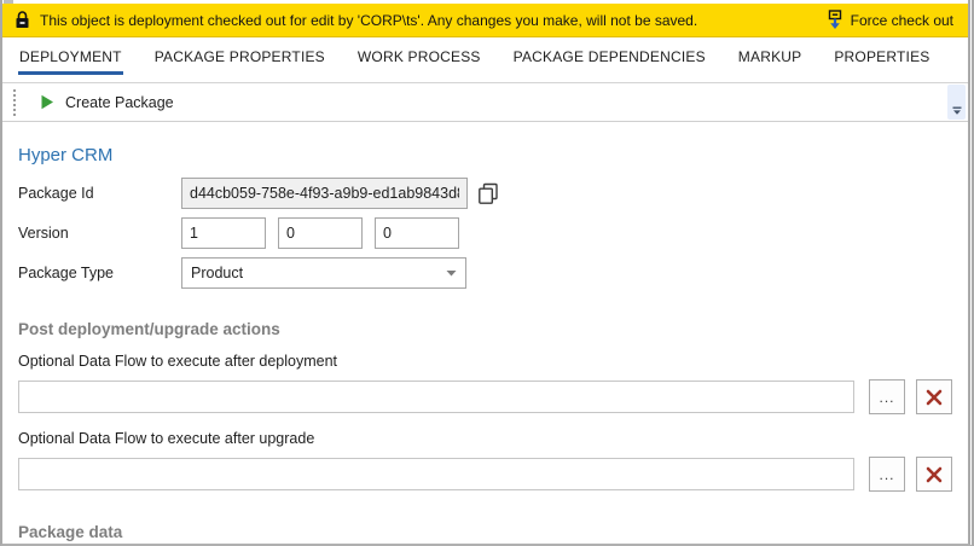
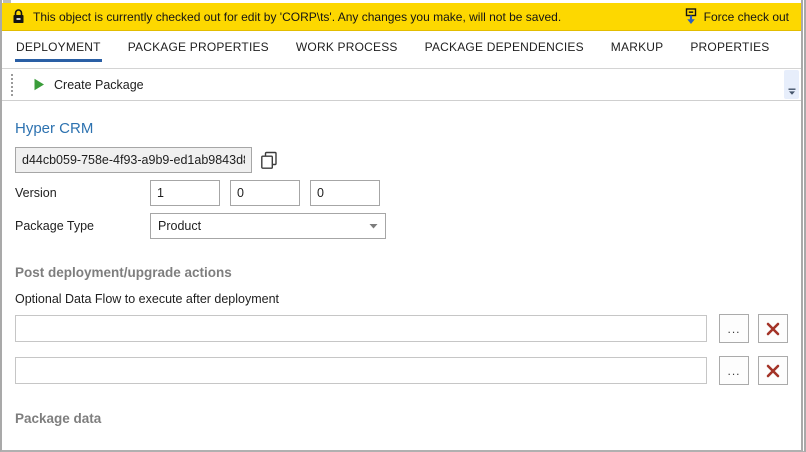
- This object is deployment checked out for edit by 'CORP\ts'. Any changes you make, will not be saved.
+ This object is currently checked out for edit by 'CORP\ts'. Any changes you make, will not be saved.
  Force check out
  DEPLOYMENT
  PACKAGE PROPERTIES
  WORK PROCESS
  PACKAGE DEPENDENCIES
  MARKUP
  PROPERTIES
  Create Package
  Hyper CRM
- Package Id
  d44cb059-758e-4f93-a9b9-ed1ab9843d
  Version
  1
  0
  0
  Package Type
  Product
  Post deployment/upgrade actions
  Optional Data Flow to execute after deployment
  ...
- Optional Data Flow to execute after upgrade
  ...
  Package data
